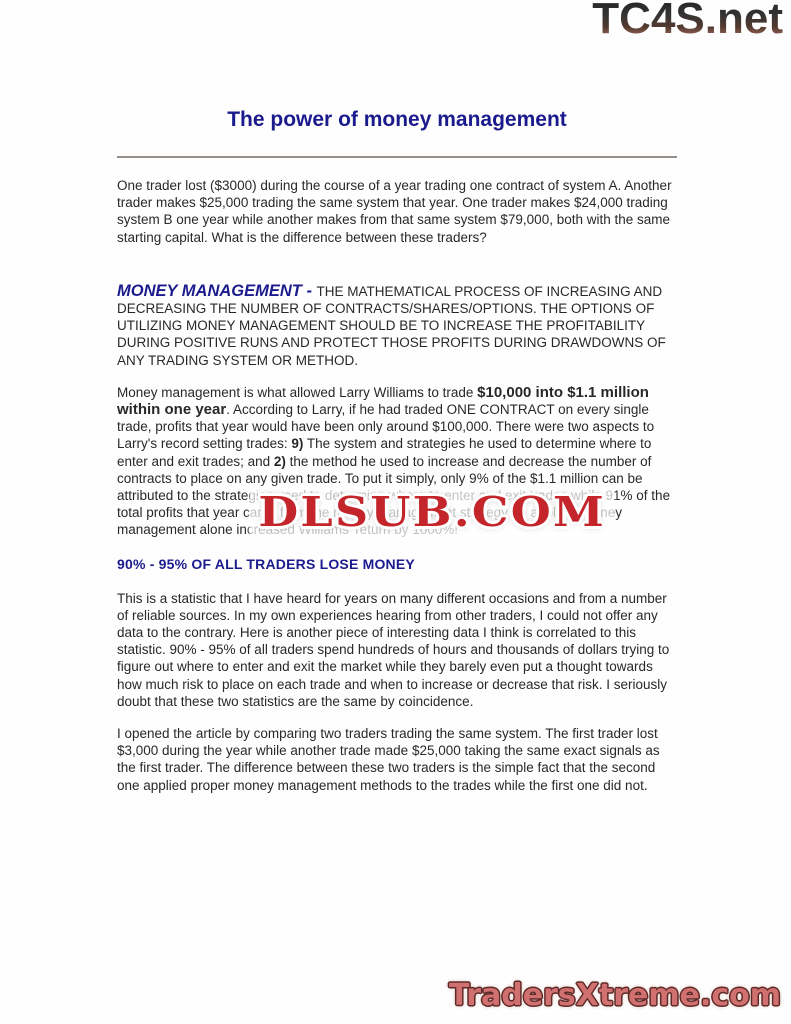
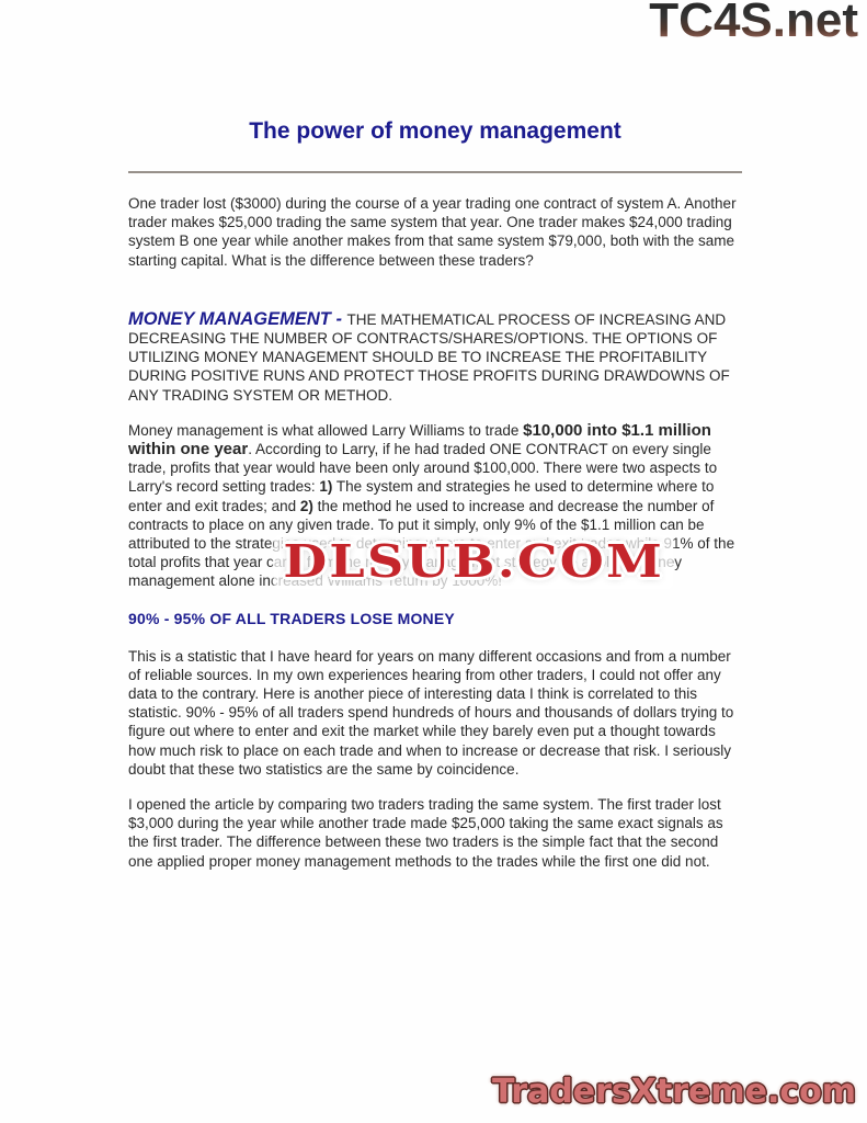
  TC4S.net
  The power of money management
  One trader lost ($3000) during the course of a year trading one contract of system A. Another trader makes $25,000 trading the same system that year. One trader makes $24,000 trading system B one year while another makes from that same system $79,000, both with the same starting capital. What is the difference between these traders?
  MONEY MANAGEMENT - THE MATHEMATICAL PROCESS OF INCREASING AND DECREASING THE NUMBER OF CONTRACTS/SHARES/OPTIONS. THE OPTIONS OF UTILIZING MONEY MANAGEMENT SHOULD BE TO INCREASE THE PROFITABILITY DURING POSITIVE RUNS AND PROTECT THOSE PROFITS DURING DRAWDOWNS OF ANY TRADING SYSTEM OR METHOD.
- Money management is what allowed Larry Williams to trade $10,000 into $1.1 million within one year. According to Larry, if he had traded ONE CONTRACT on every single trade, profits that year would have been only around $100,000. There were two aspects to Larry's record setting trades: 9) The system and strategies he used to determine where to enter and exit trades; and 2) the method he used to increase and decrease the number of contracts to place on any given trade. To put it simply, only 9% of the $1.1 million can be attributed to the strategies used to determine where to enter and exit trades while 91% of the total profits that year came from the money management strategy he applied. Money management alone increased Williams' return by 1000%!
+ Money management is what allowed Larry Williams to trade $10,000 into $1.1 million within one year. According to Larry, if he had traded ONE CONTRACT on every single trade, profits that year would have been only around $100,000. There were two aspects to Larry's record setting trades: 1) The system and strategies he used to determine where to enter and exit trades; and 2) the method he used to increase and decrease the number of contracts to place on any given trade. To put it simply, only 9% of the $1.1 million can be attributed to the strategies used to determine where to enter and exit trades while 91% of the total profits that year came from the money management strategy he applied. Money management alone increased Williams' return by 1000%!
  90% - 95% OF ALL TRADERS LOSE MONEY
  This is a statistic that I have heard for years on many different occasions and from a number of reliable sources. In my own experiences hearing from other traders, I could not offer any data to the contrary. Here is another piece of interesting data I think is correlated to this statistic. 90% - 95% of all traders spend hundreds of hours and thousands of dollars trying to figure out where to enter and exit the market while they barely even put a thought towards how much risk to place on each trade and when to increase or decrease that risk. I seriously doubt that these two statistics are the same by coincidence.
  I opened the article by comparing two traders trading the same system. The first trader lost $3,000 during the year while another trade made $25,000 taking the same exact signals as the first trader. The difference between these two traders is the simple fact that the second one applied proper money management methods to the trades while the first one did not.
  DLSUB.COM
  TradersXtreme.com
